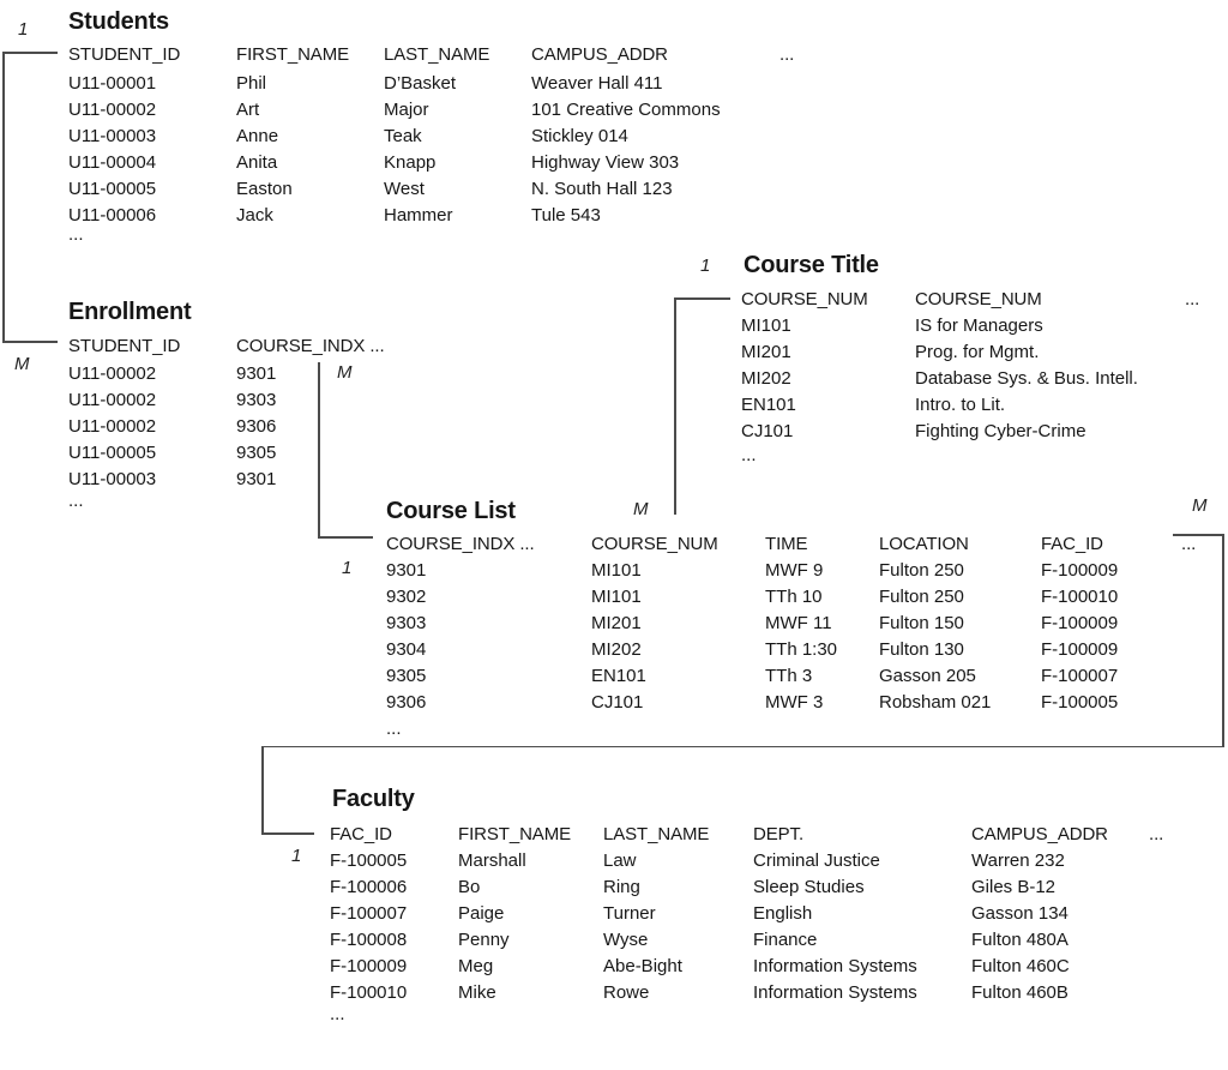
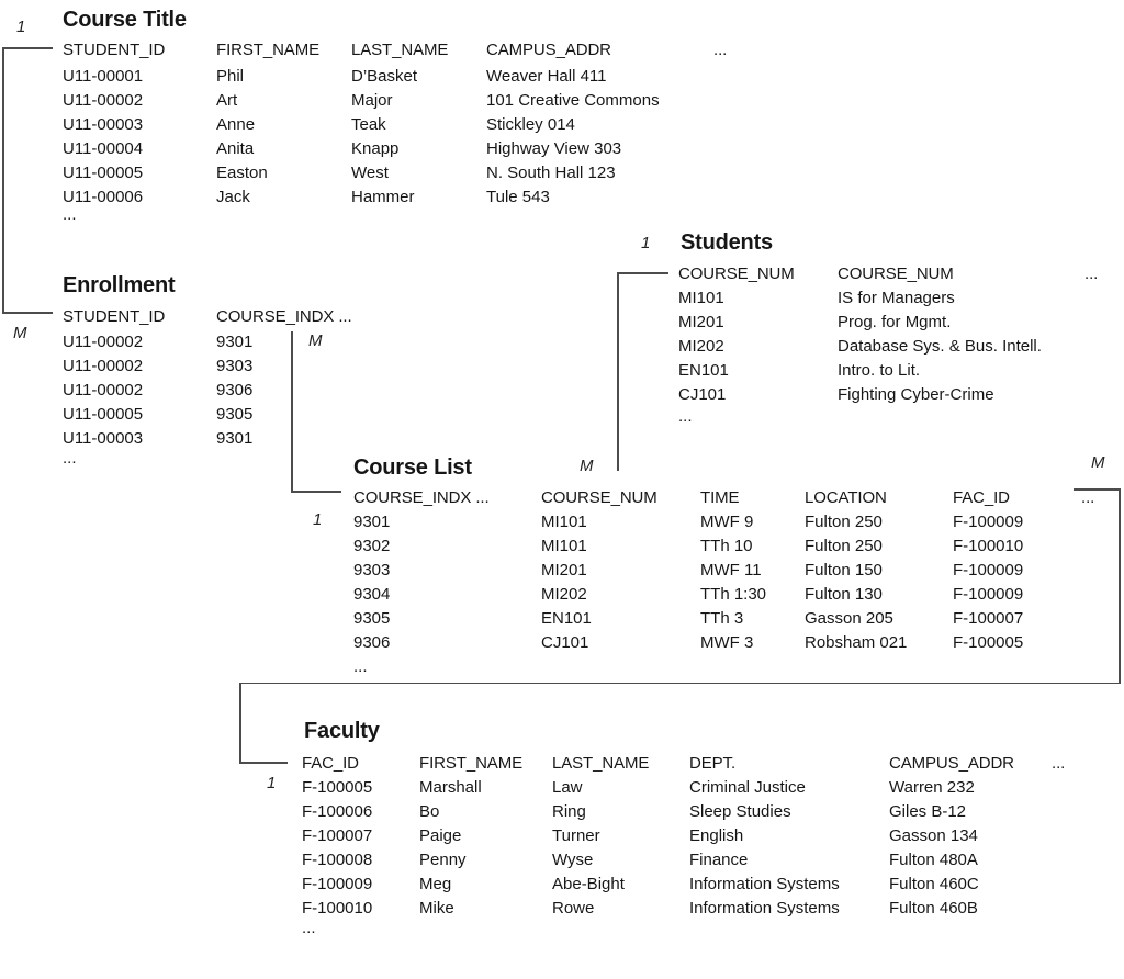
  1
  M
  M
  1
  1
  M
  M
  1
- Students
+ Course Title
  Enrollment
- Course Title
+ Students
  Course List
  Faculty
  STUDENT_ID
  FIRST_NAME
  LAST_NAME
  CAMPUS_ADDR
  ...
  U11-00001
  Phil
  D’Basket
  Weaver Hall 411
  U11-00002
  Art
  Major
  101 Creative Commons
  U11-00003
  Anne
  Teak
  Stickley 014
  U11-00004
  Anita
  Knapp
  Highway View 303
  U11-00005
  Easton
  West
  N. South Hall 123
  U11-00006
  Jack
  Hammer
  Tule 543
  ...
  STUDENT_ID
  COURSE_INDX ...
  U11-00002
  9301
  U11-00002
  9303
  U11-00002
  9306
  U11-00005
  9305
  U11-00003
  9301
  ...
  COURSE_NUM
  COURSE_NUM
  ...
  MI101
  IS for Managers
  MI201
  Prog. for Mgmt.
  MI202
  Database Sys. & Bus. Intell.
  EN101
  Intro. to Lit.
  CJ101
  Fighting Cyber-Crime
  ...
  COURSE_INDX ...
  COURSE_NUM
  TIME
  LOCATION
  FAC_ID
  ...
  9301
  MI101
  MWF 9
  Fulton 250
  F-100009
  9302
  MI101
  TTh 10
  Fulton 250
  F-100010
  9303
  MI201
  MWF 11
  Fulton 150
  F-100009
  9304
  MI202
  TTh 1:30
  Fulton 130
  F-100009
  9305
  EN101
  TTh 3
  Gasson 205
  F-100007
  9306
  CJ101
  MWF 3
  Robsham 021
  F-100005
  ...
  FAC_ID
  FIRST_NAME
  LAST_NAME
  DEPT.
  CAMPUS_ADDR
  ...
  F-100005
  Marshall
  Law
  Criminal Justice
  Warren 232
  F-100006
  Bo
  Ring
  Sleep Studies
  Giles B-12
  F-100007
  Paige
  Turner
  English
  Gasson 134
  F-100008
  Penny
  Wyse
  Finance
  Fulton 480A
  F-100009
  Meg
  Abe-Bight
  Information Systems
  Fulton 460C
  F-100010
  Mike
  Rowe
  Information Systems
  Fulton 460B
  ...
